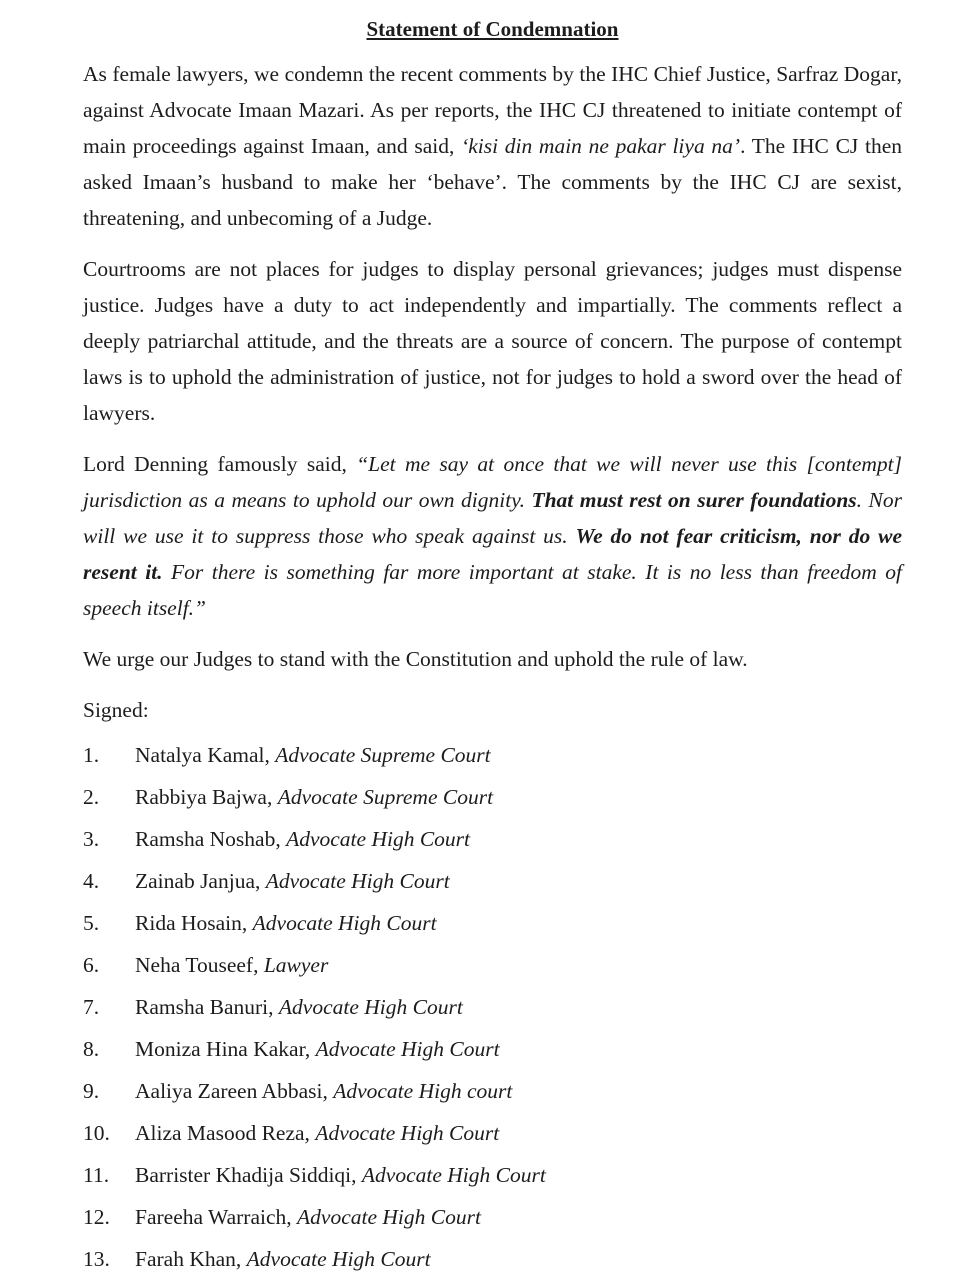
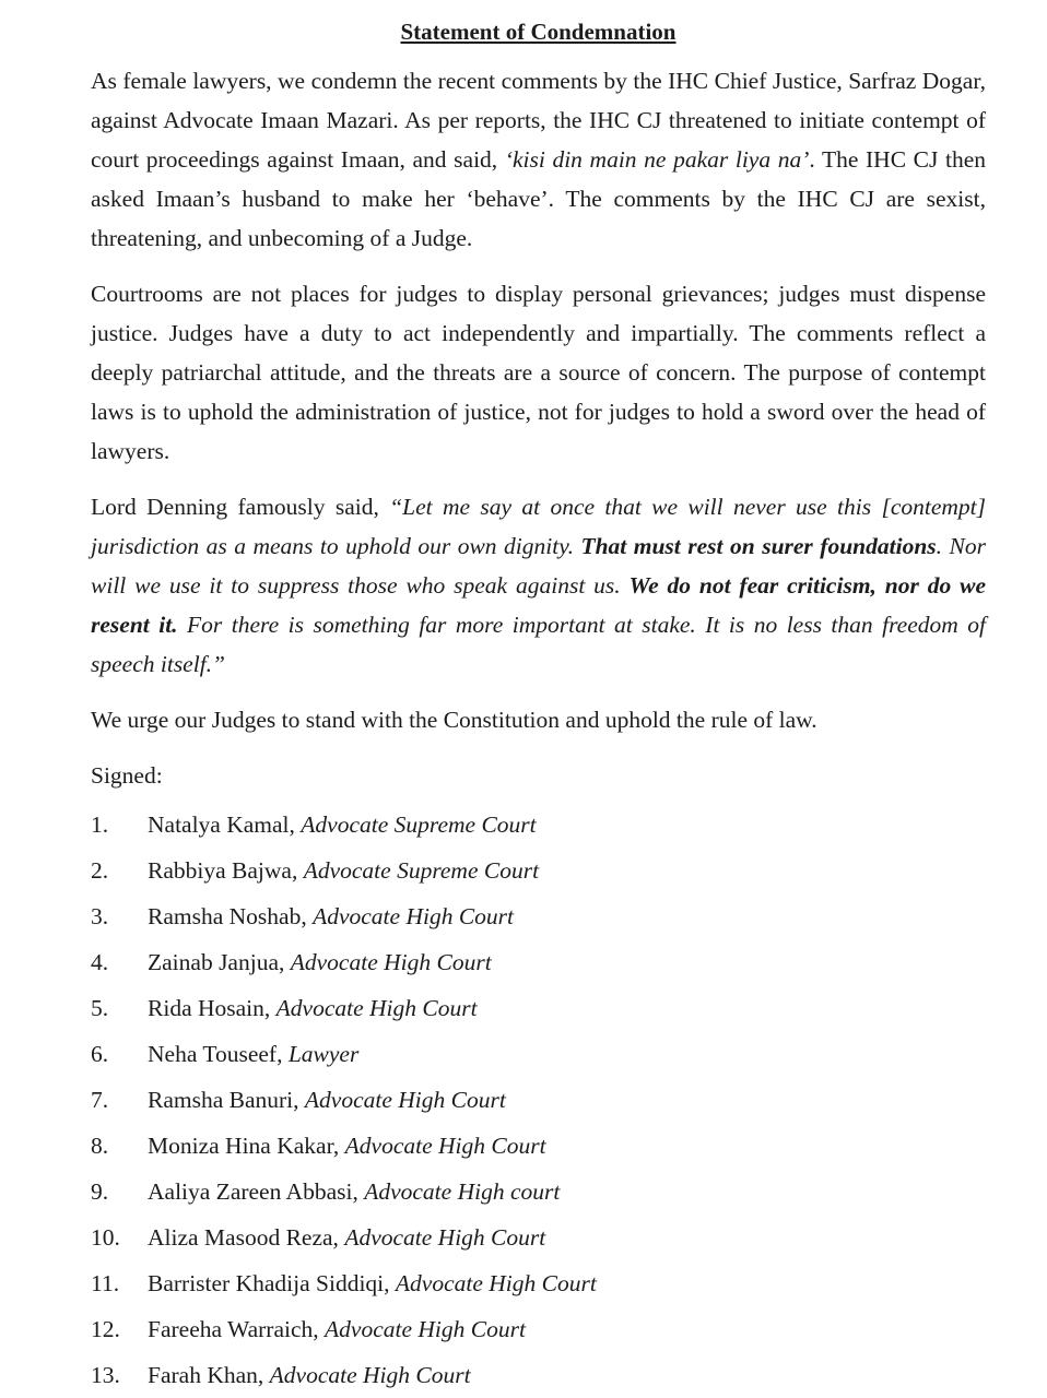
  Statement of Condemnation
- As female lawyers, we condemn the recent comments by the IHC Chief Justice, Sarfraz Dogar, against Advocate Imaan Mazari. As per reports, the IHC CJ threatened to initiate contempt of main proceedings against Imaan, and said, ‘kisi din main ne pakar liya na’. The IHC CJ then asked Imaan’s husband to make her ‘behave’. The comments by the IHC CJ are sexist, threatening, and unbecoming of a Judge.
+ As female lawyers, we condemn the recent comments by the IHC Chief Justice, Sarfraz Dogar, against Advocate Imaan Mazari. As per reports, the IHC CJ threatened to initiate contempt of court proceedings against Imaan, and said, ‘kisi din main ne pakar liya na’. The IHC CJ then asked Imaan’s husband to make her ‘behave’. The comments by the IHC CJ are sexist, threatening, and unbecoming of a Judge.
  Courtrooms are not places for judges to display personal grievances; judges must dispense justice. Judges have a duty to act independently and impartially. The comments reflect a deeply patriarchal attitude, and the threats are a source of concern. The purpose of contempt laws is to uphold the administration of justice, not for judges to hold a sword over the head of lawyers.
  Lord Denning famously said, “Let me say at once that we will never use this [contempt] jurisdiction as a means to uphold our own dignity. That must rest on surer foundations. Nor will we use it to suppress those who speak against us. We do not fear criticism, nor do we resent it. For there is something far more important at stake. It is no less than freedom of speech itself.”
  We urge our Judges to stand with the Constitution and uphold the rule of law.
  Signed:
  1.
  Natalya Kamal, Advocate Supreme Court
  2.
  Rabbiya Bajwa, Advocate Supreme Court
  3.
  Ramsha Noshab, Advocate High Court
  4.
  Zainab Janjua, Advocate High Court
  5.
  Rida Hosain, Advocate High Court
  6.
  Neha Touseef, Lawyer
  7.
  Ramsha Banuri, Advocate High Court
  8.
  Moniza Hina Kakar, Advocate High Court
  9.
  Aaliya Zareen Abbasi, Advocate High court
  10.
  Aliza Masood Reza, Advocate High Court
  11.
  Barrister Khadija Siddiqi, Advocate High Court
  12.
  Fareeha Warraich, Advocate High Court
  13.
  Farah Khan, Advocate High Court
